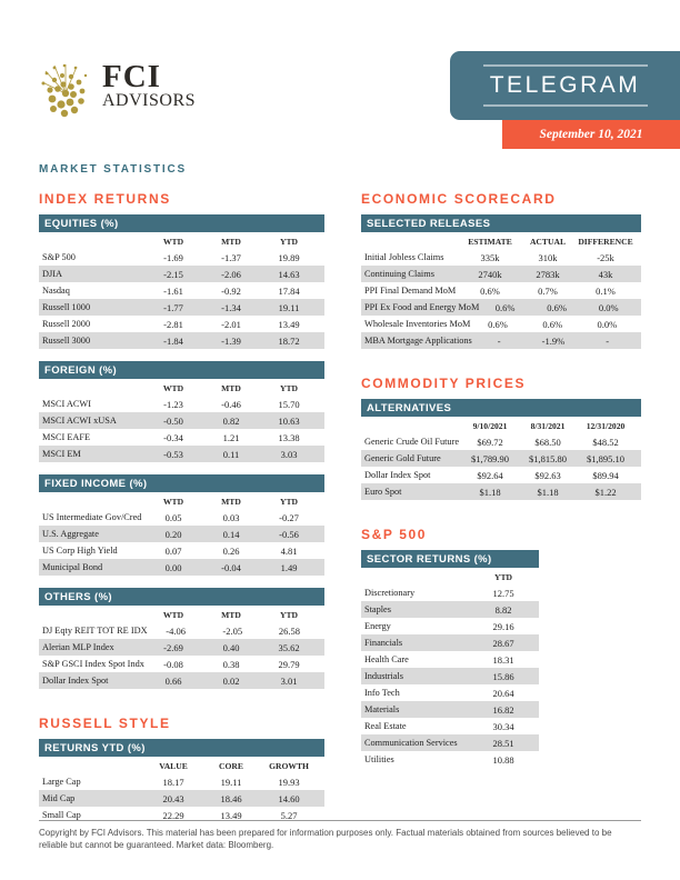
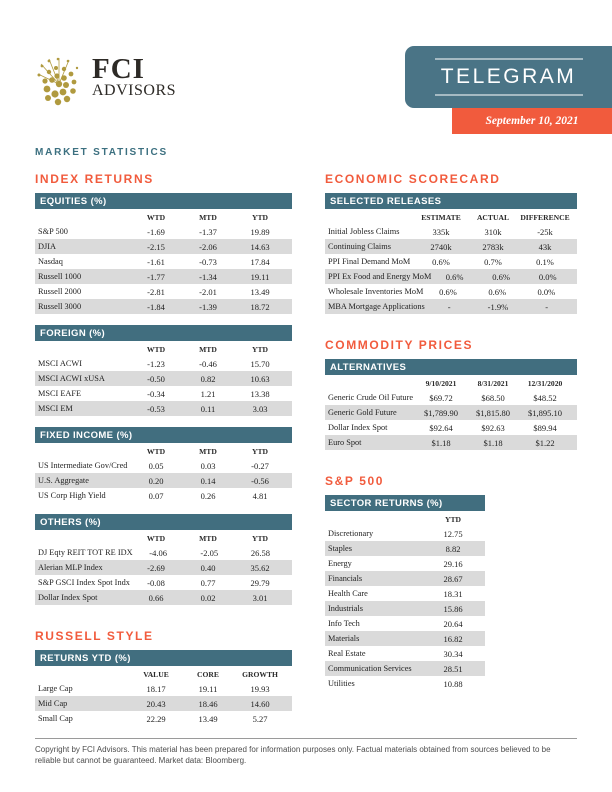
  FCI
  ADVISORS
  TELEGRAM
  September 10, 2021
  MARKET STATISTICS
  INDEX RETURNS
  EQUITIES (%)
  WTD
  MTD
  YTD
  S&P 500
  -1.69
  -1.37
  19.89
  DJIA
  -2.15
  -2.06
  14.63
  Nasdaq
  -1.61
- -0.92
+ -0.73
  17.84
  Russell 1000
  -1.77
  -1.34
  19.11
  Russell 2000
  -2.81
  -2.01
  13.49
  Russell 3000
  -1.84
  -1.39
  18.72
  FOREIGN (%)
  WTD
  MTD
  YTD
  MSCI ACWI
  -1.23
  -0.46
  15.70
  MSCI ACWI xUSA
  -0.50
  0.82
  10.63
  MSCI EAFE
  -0.34
  1.21
  13.38
  MSCI EM
  -0.53
  0.11
  3.03
  FIXED INCOME (%)
  WTD
  MTD
  YTD
  US Intermediate Gov/Cred
  0.05
  0.03
  -0.27
  U.S. Aggregate
  0.20
  0.14
  -0.56
  US Corp High Yield
  0.07
  0.26
  4.81
- Municipal Bond
- 0.00
- -0.04
- 1.49
  OTHERS (%)
  WTD
  MTD
  YTD
  DJ Eqty REIT TOT RE IDX
  -4.06
  -2.05
  26.58
  Alerian MLP Index
  -2.69
  0.40
  35.62
  S&P GSCI Index Spot Indx
  -0.08
- 0.38
+ 0.77
  29.79
  Dollar Index Spot
  0.66
  0.02
  3.01
  RUSSELL STYLE
  RETURNS YTD (%)
  VALUE
  CORE
  GROWTH
  Large Cap
  18.17
  19.11
  19.93
  Mid Cap
  20.43
  18.46
  14.60
  Small Cap
  22.29
  13.49
  5.27
  ECONOMIC SCORECARD
  SELECTED RELEASES
  ESTIMATE
  ACTUAL
  DIFFERENCE
  Initial Jobless Claims
  335k
  310k
  -25k
  Continuing Claims
  2740k
  2783k
  43k
  PPI Final Demand MoM
  0.6%
  0.7%
  0.1%
  PPI Ex Food and Energy MoM
  0.6%
  0.6%
  0.0%
  Wholesale Inventories MoM
  0.6%
  0.6%
  0.0%
  MBA Mortgage Applications
  -
  -1.9%
  -
  COMMODITY PRICES
  ALTERNATIVES
  9/10/2021
  8/31/2021
  12/31/2020
  Generic Crude Oil Future
  $69.72
  $68.50
  $48.52
  Generic Gold Future
  $1,789.90
  $1,815.80
  $1,895.10
  Dollar Index Spot
  $92.64
  $92.63
  $89.94
  Euro Spot
  $1.18
  $1.18
  $1.22
  S&P 500
  SECTOR RETURNS (%)
  YTD
  Discretionary
  12.75
  Staples
  8.82
  Energy
  29.16
  Financials
  28.67
  Health Care
  18.31
  Industrials
  15.86
  Info Tech
  20.64
  Materials
  16.82
  Real Estate
  30.34
  Communication Services
  28.51
  Utilities
  10.88
  Copyright by FCI Advisors. This material has been prepared for information purposes only. Factual materials obtained from sources believed to be reliable but cannot be guaranteed. Market data: Bloomberg.
